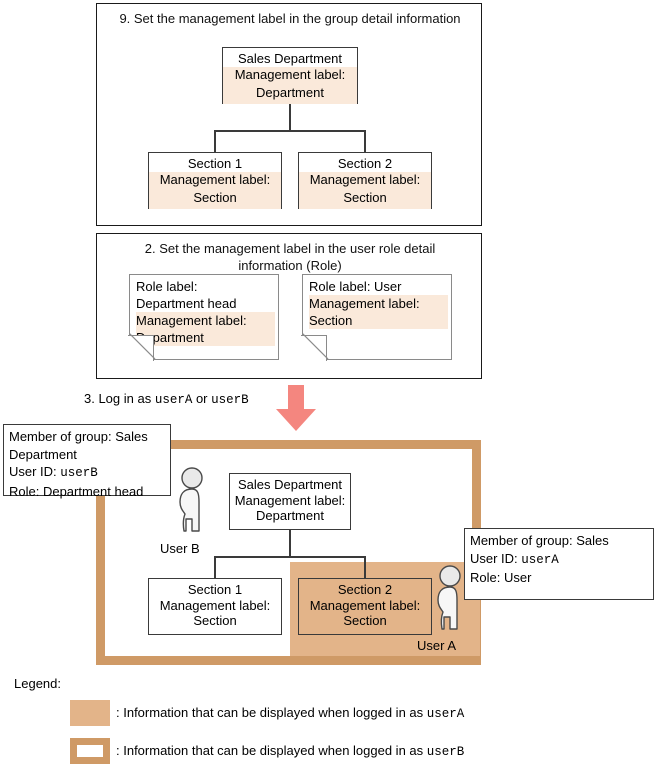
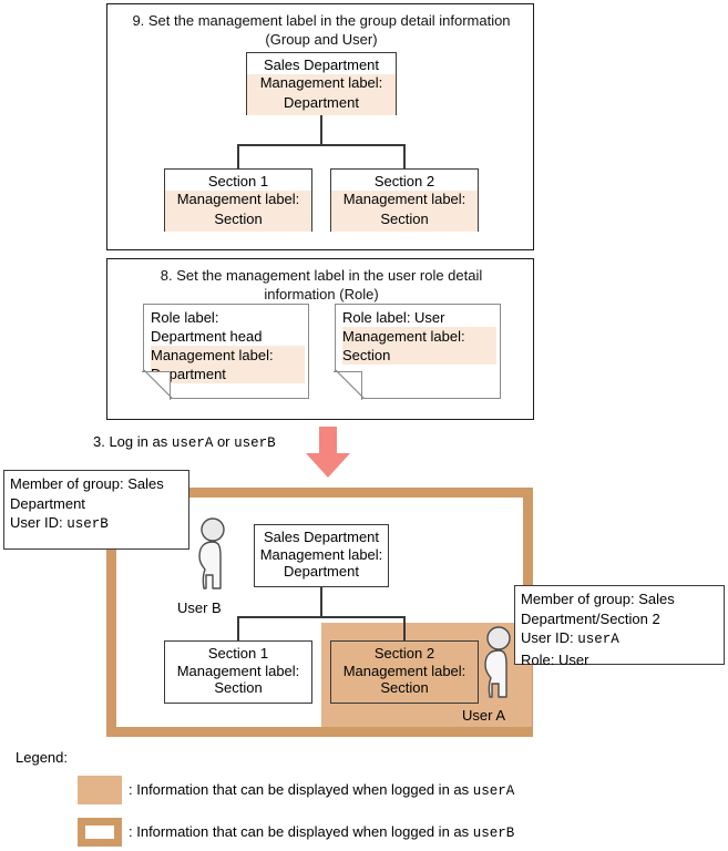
  9. Set the management label in the group detail information
+ (Group and User)
  Sales Department
  Management label:
  Department
  Section 1
  Management label:
  Section
  Section 2
  Management label:
  Section
- 2. Set the management label in the user role detail
+ 8. Set the management label in the user role detail
  information (Role)
  Role label:
  Department head
  Management label:
  partment
  Role label: User
  Management label:
  Section
  3. Log in as userA or userB
  Sales Department
  Management label:
  Department
  Section 1
  Management label:
  Section
  Section 2
  Management label:
  Section
  User B
  User A
  Member of group: Sales
  Department
  User ID: userB
- Role: Department head
  Member of group: Sales
+ Department/Section 2
  User ID: userA
  Role: User
  Legend:
  : Information that can be displayed when logged in as userA
  : Information that can be displayed when logged in as userB
